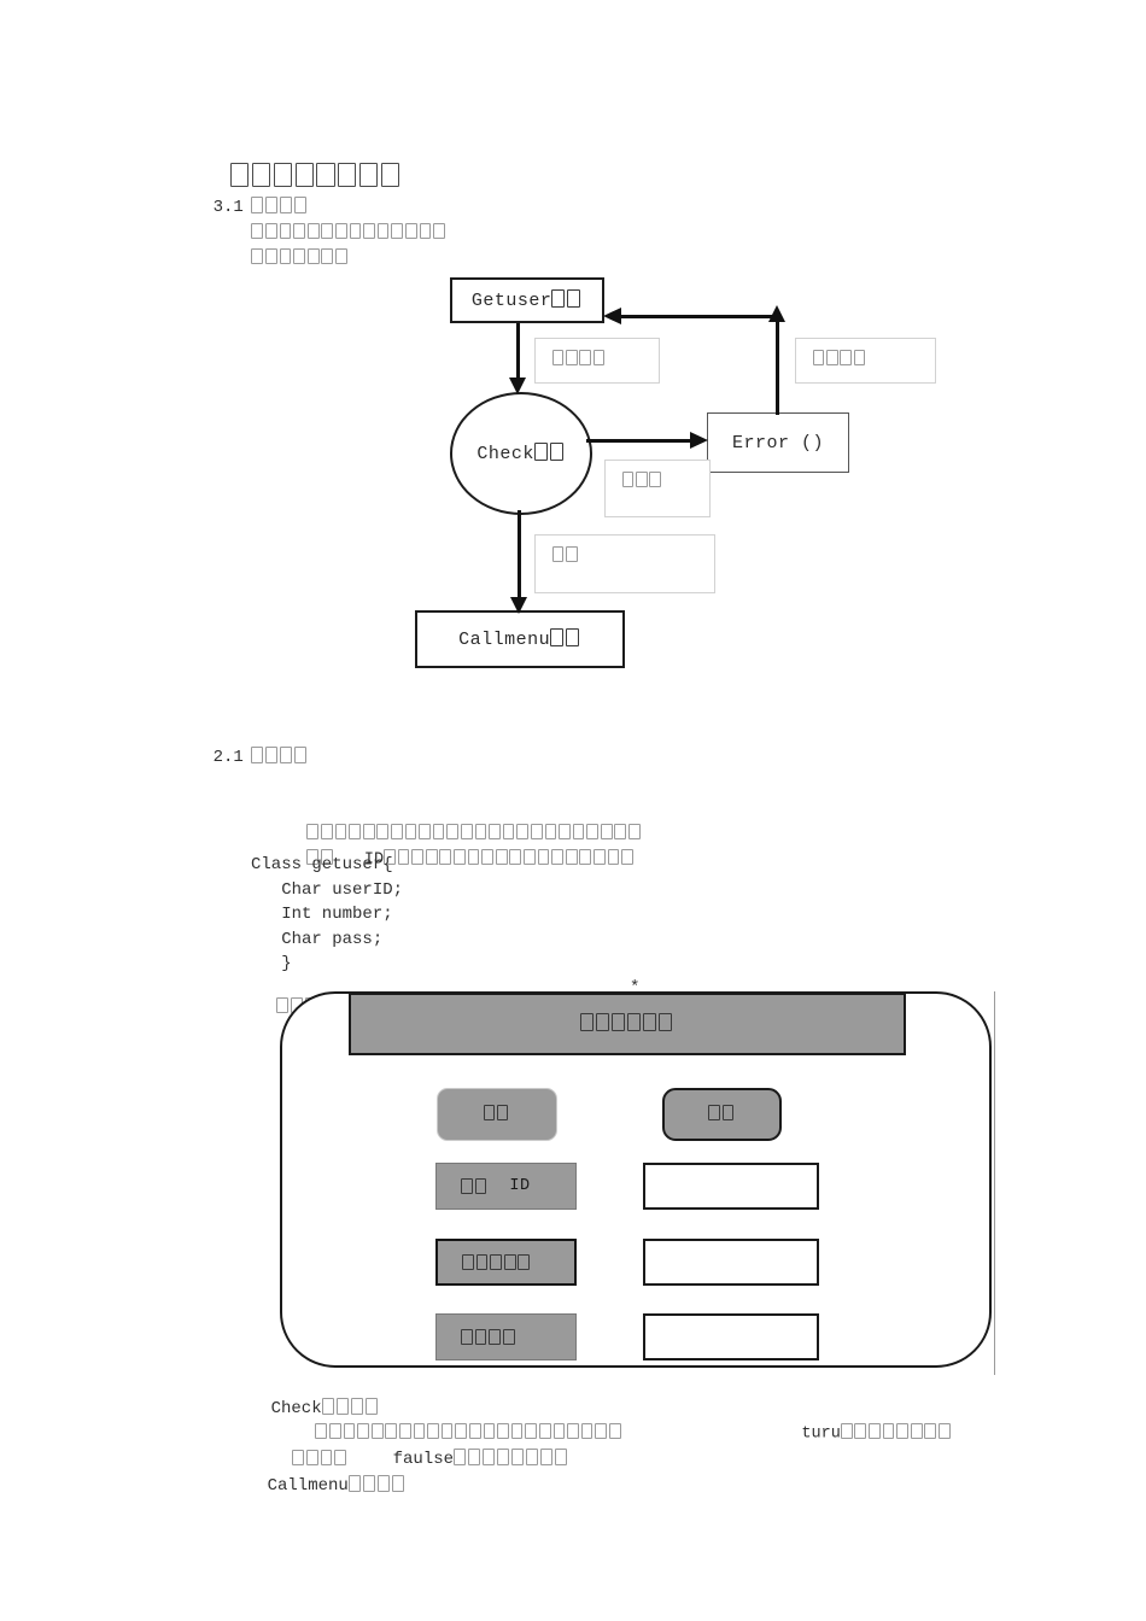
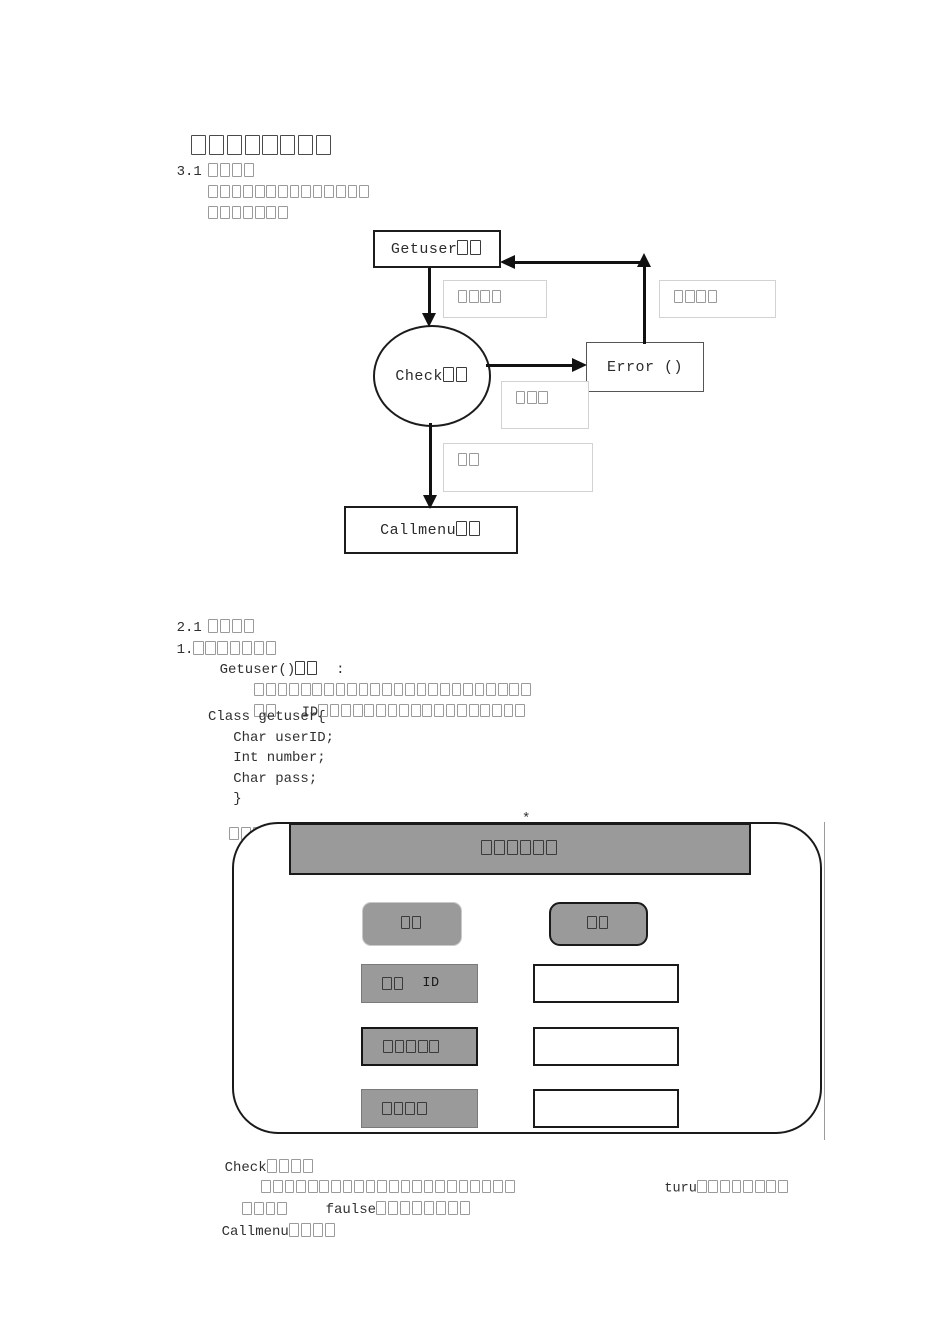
  3.1
  Getuser
  Check
  Error ()
  Callmenu
  2.1
+ 1.
+ Getuser() :
  ID
  Class getuser{
  Char userID;
  Int number;
  Char pass;
  }
  *
  ID
  Check
  turu
  faulse
  Callmenu
